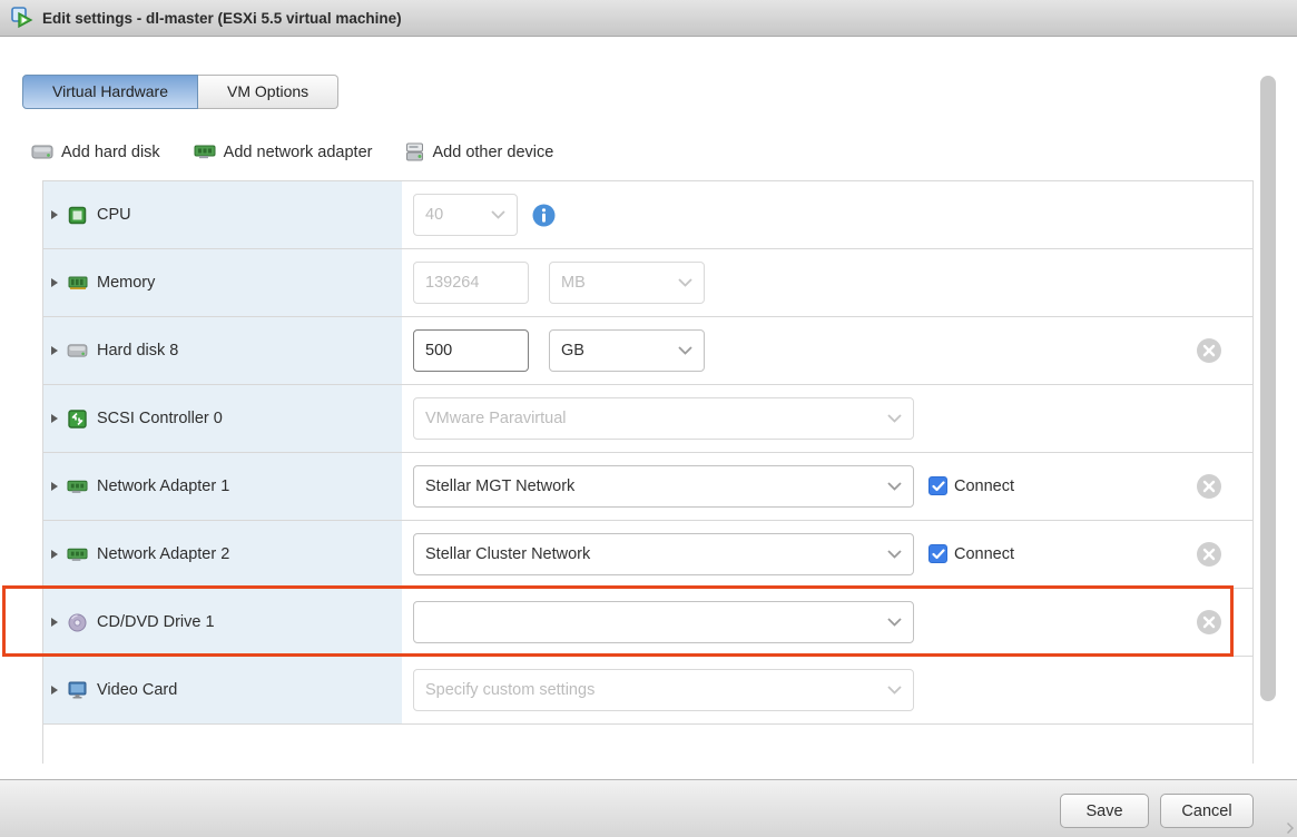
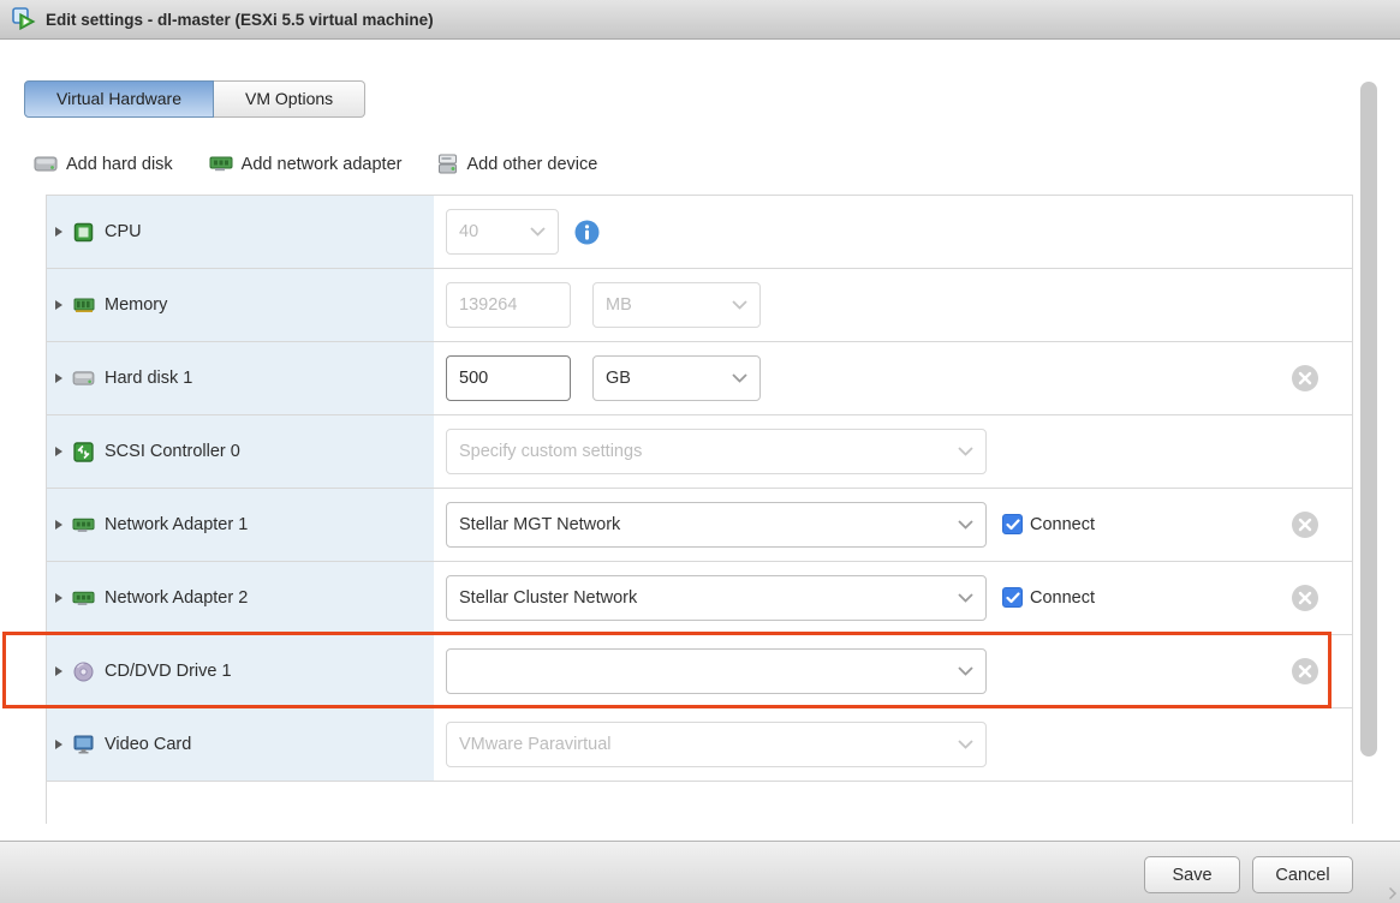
  Edit settings - dl-master (ESXi 5.5 virtual machine)
  Virtual Hardware
  VM Options
  Add hard disk
  Add network adapter
  Add other device
  CPU
  40
  Memory
  139264
  MB
- Hard disk 8
+ Hard disk 1
  500
  GB
  SCSI Controller 0
- VMware Paravirtual
+ Specify custom settings
  Network Adapter 1
  Stellar MGT Network
  Connect
  Network Adapter 2
  Stellar Cluster Network
  Connect
  CD/DVD Drive 1
  Video Card
- Specify custom settings
+ VMware Paravirtual
  Save
  Cancel
